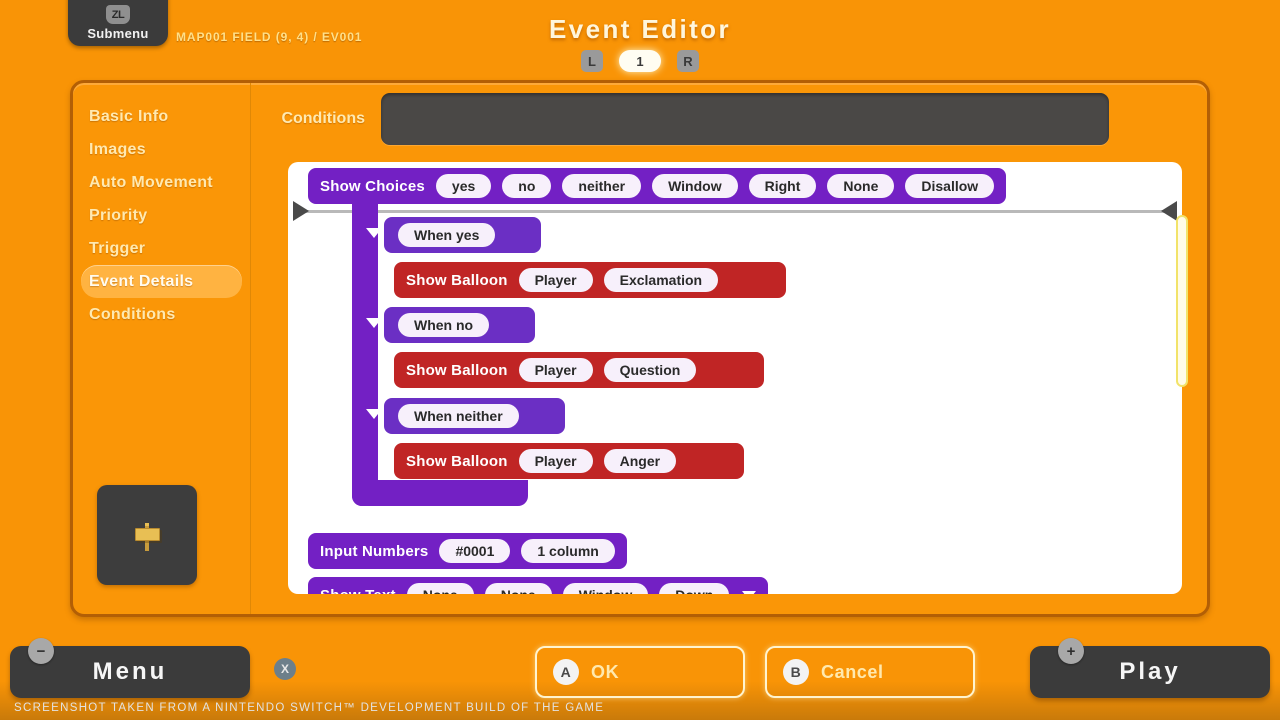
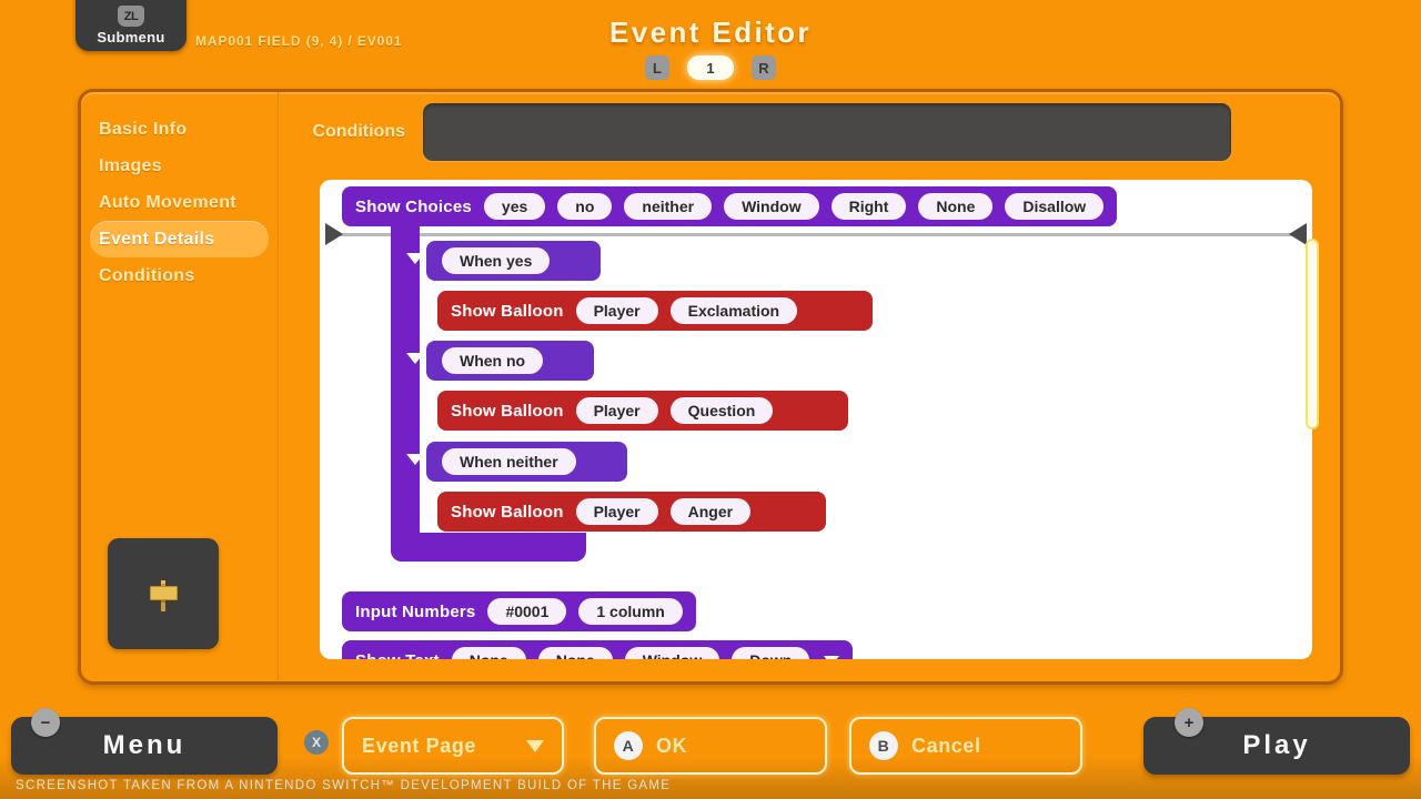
  ZL
  Submenu
  MAP001 FIELD (9, 4) / EV001
  Event Editor
  L
  1
  R
  Basic Info
  Images
  Auto Movement
- Priority
- Trigger
  Event Details
  Conditions
  Conditions
  Show Choices
  yes
  no
  neither
  Window
  Right
  None
  Disallow
  When yes
  Show Balloon
  Player
  Exclamation
  When no
  Show Balloon
  Player
  Question
  When neither
  Show Balloon
  Player
  Anger
  Input Numbers
  #0001
  1 column
  −
  Menu
  X
+ Event Page
  A
  OK
  B
  Cancel
  +
  Play
  SCREENSHOT TAKEN FROM A NINTENDO SWITCH™ DEVELOPMENT BUILD OF THE GAME
